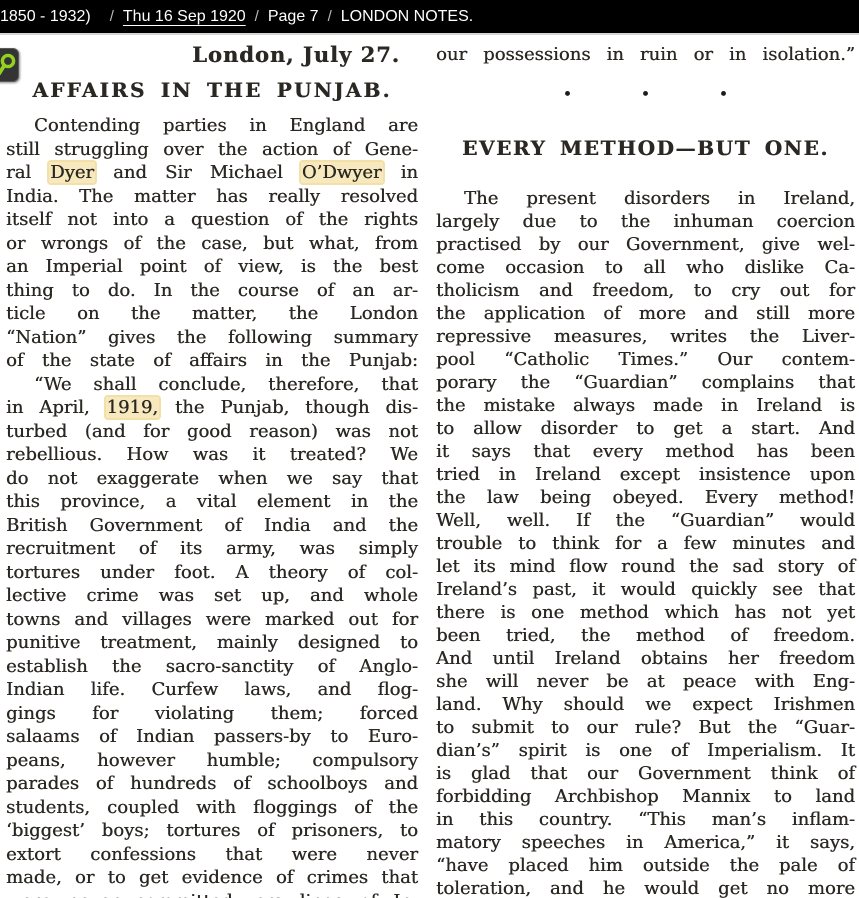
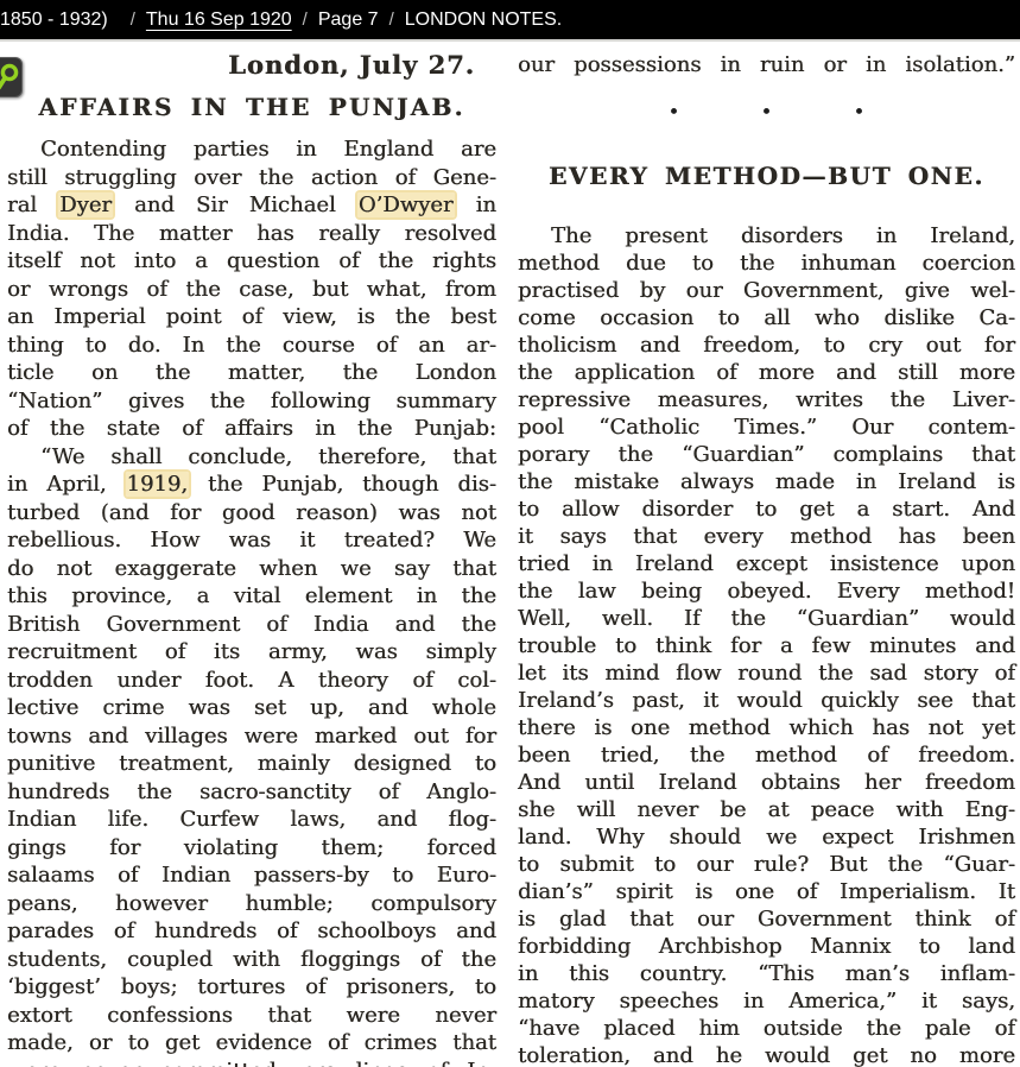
  1850 - 1932)
  /
  Thu 16 Sep 1920
  /
  Page 7
  /
  LONDON NOTES.
  London, July 27.
  AFFAIRS IN THE PUNJAB.
  Contending parties in England are
  still struggling over the action of Gene-
  ral Dyer and Sir Michael O’Dwyer in
  India. The matter has really resolved
  itself not into a question of the rights
  or wrongs of the case, but what, from
  an Imperial point of view, is the best
  thing to do. In the course of an ar-
  ticle on the matter, the London
  “Nation” gives the following summary
  of the state of affairs in the Punjab:
  “We shall conclude, therefore, that
  in April, 1919, the Punjab, though dis-
  turbed (and for good reason) was not
  rebellious. How was it treated? We
  do not exaggerate when we say that
  this province, a vital element in the
  British Government of India and the
  recruitment of its army, was simply
- tortures under foot. A theory of col-
+ trodden under foot. A theory of col-
  lective crime was set up, and whole
  towns and villages were marked out for
  punitive treatment, mainly designed to
- establish the sacro-sanctity of Anglo-
+ hundreds the sacro-sanctity of Anglo-
  Indian life. Curfew laws, and flog-
  gings for violating them; forced
  salaams of Indian passers-by to Euro-
  peans, however humble; compulsory
  parades of hundreds of schoolboys and
  students, coupled with floggings of the
  ‘biggest’ boys; tortures of prisoners, to
  extort confessions that were never
  made, or to get evidence of crimes that
  our possessions in ruin or in isolation.”
  • • •
  EVERY METHOD—BUT ONE.
  The present disorders in Ireland,
- largely due to the inhuman coercion
+ method due to the inhuman coercion
  practised by our Government, give wel-
  come occasion to all who dislike Ca-
  tholicism and freedom, to cry out for
  the application of more and still more
  repressive measures, writes the Liver-
  pool “Catholic Times.” Our contem-
  porary the “Guardian” complains that
  the mistake always made in Ireland is
  to allow disorder to get a start. And
  it says that every method has been
  tried in Ireland except insistence upon
  the law being obeyed. Every method!
  Well, well. If the “Guardian” would
  trouble to think for a few minutes and
  let its mind flow round the sad story of
  Ireland’s past, it would quickly see that
  there is one method which has not yet
  been tried, the method of freedom.
  And until Ireland obtains her freedom
  she will never be at peace with Eng-
  land. Why should we expect Irishmen
  to submit to our rule? But the “Guar-
  dian’s” spirit is one of Imperialism. It
  is glad that our Government think of
  forbidding Archbishop Mannix to land
  in this country. “This man’s inflam-
  matory speeches in America,” it says,
  “have placed him outside the pale of
  toleration, and he would get no more
